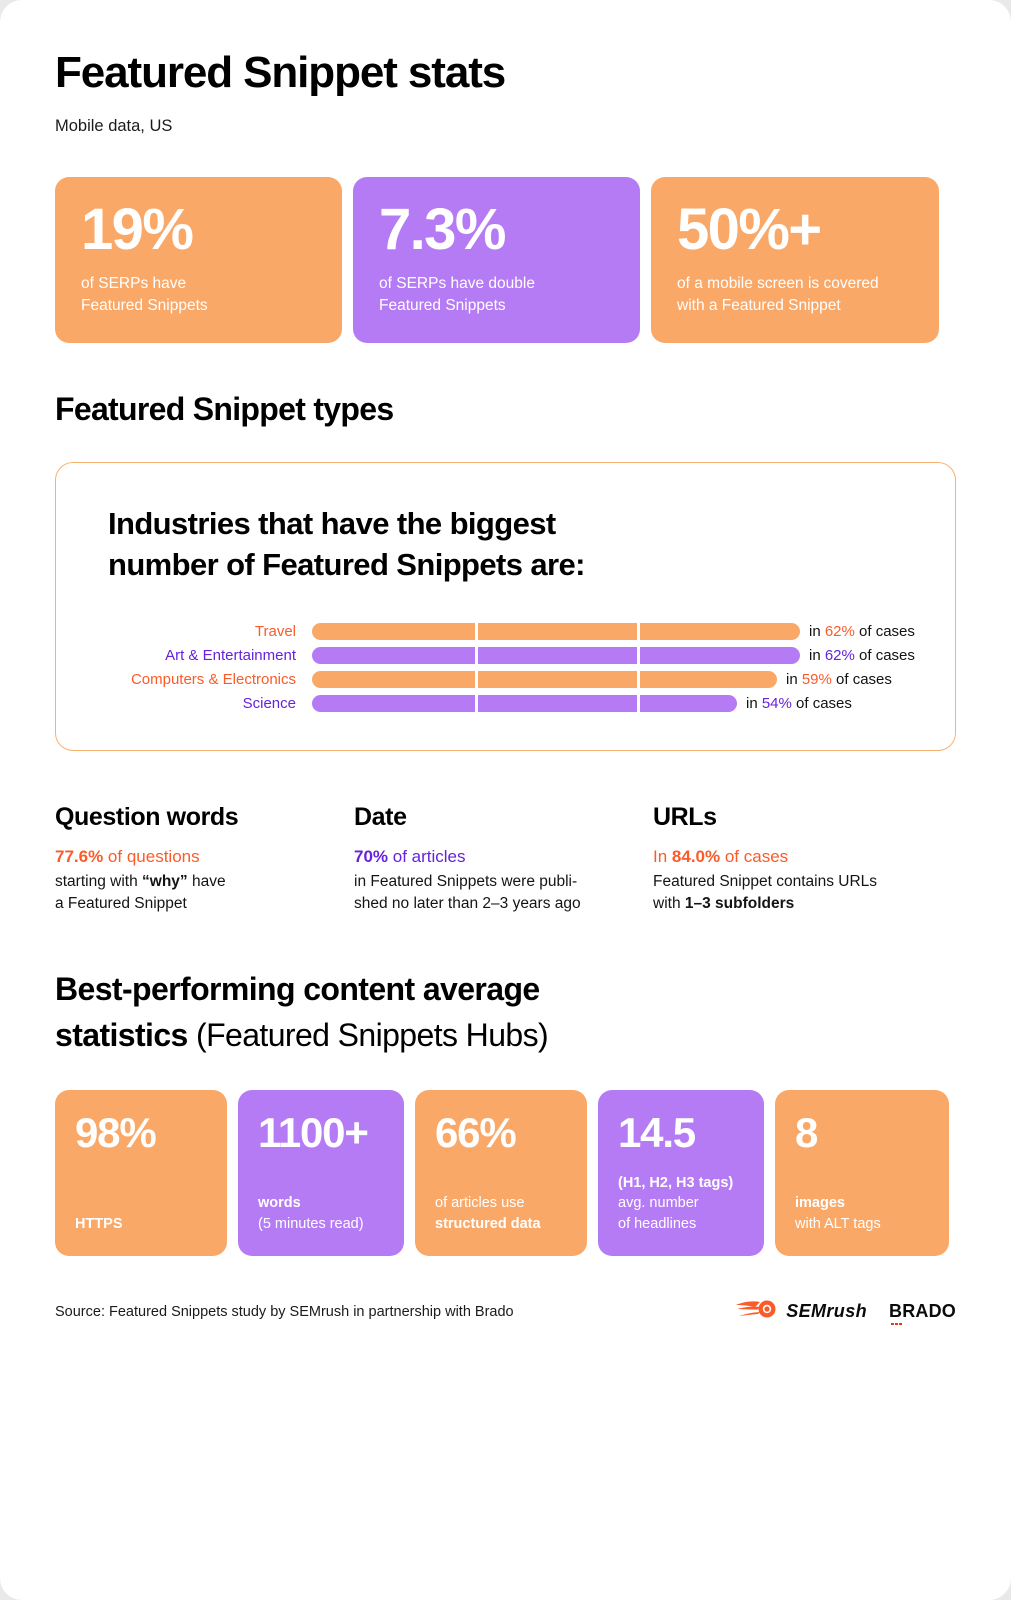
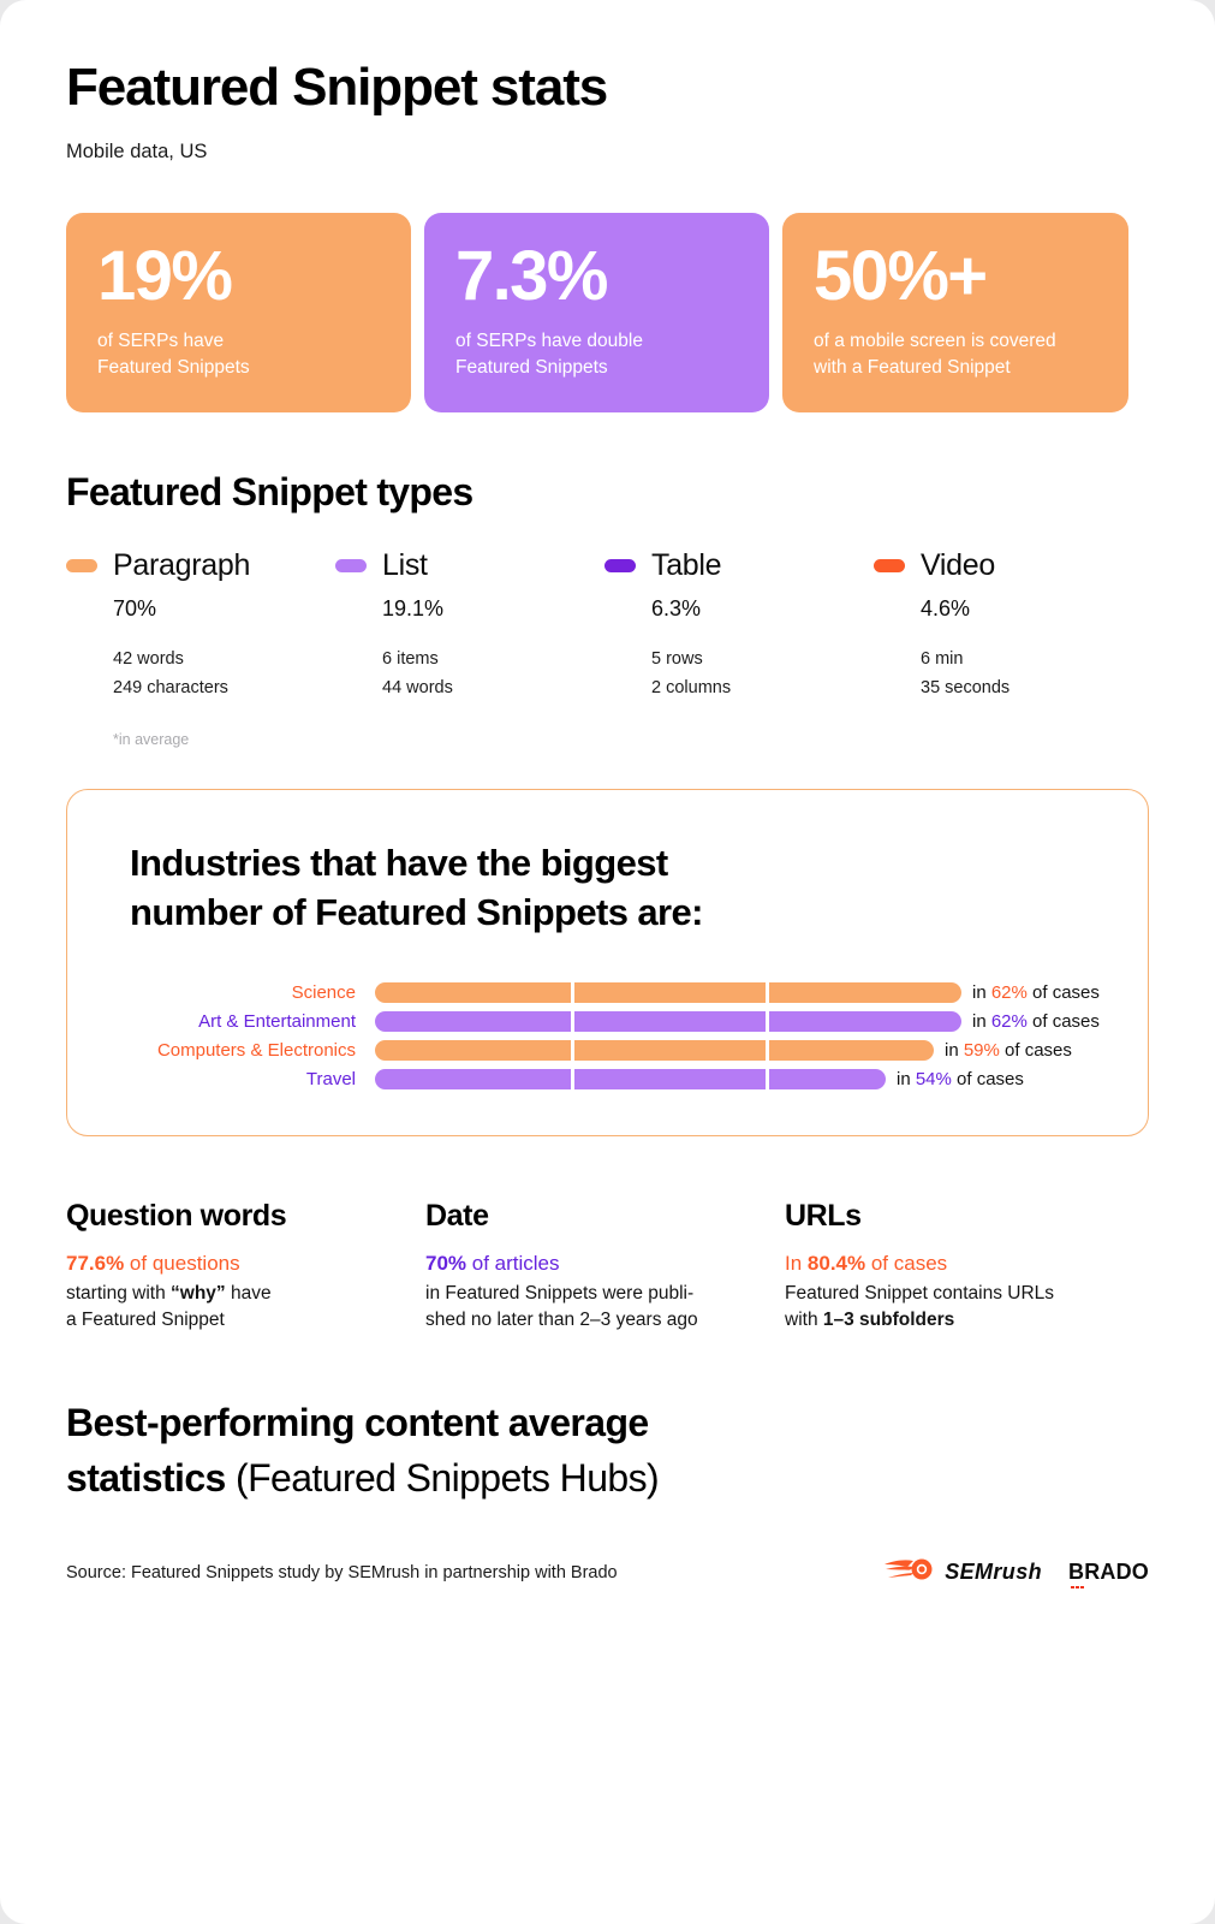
  Featured Snippet stats
  Mobile data, US
  19%
  of SERPs have
  Featured Snippets
  7.3%
  of SERPs have double
  Featured Snippets
  50%+
  of a mobile screen is covered
  with a Featured Snippet
  Featured Snippet types
+ Paragraph
+ 70%
+ 42 words
+ 249 characters
+ *in average
+ List
+ 19.1%
+ 6 items
+ 44 words
+ Table
+ 6.3%
+ 5 rows
+ 2 columns
+ Video
+ 4.6%
+ 6 min
+ 35 seconds
  Industries that have the biggest
  number of Featured Snippets are:
- Travel
+ Science
  in 62% of cases
  Art & Entertainment
  in 62% of cases
  Computers & Electronics
  in 59% of cases
- Science
+ Travel
  in 54% of cases
  Question words
  77.6% of questions
  starting with “why” have
  a Featured Snippet
  Date
  70% of articles
  in Featured Snippets were publi-
  shed no later than 2–3 years ago
  URLs
- In 84.0% of cases
+ In 80.4% of cases
  Featured Snippet contains URLs
  with 1–3 subfolders
  Best-performing content average
  statistics (Featured Snippets Hubs)
- 98%
- HTTPS
- 1100+
- words
- (5 minutes read)
- 66%
- of articles use
- structured data
- 14.5
- (H1, H2, H3 tags)
- avg. number
- of headlines
- 8
- images
- with ALT tags
  Source: Featured Snippets study by SEMrush in partnership with Brado
  SEMrush
  BRADO
